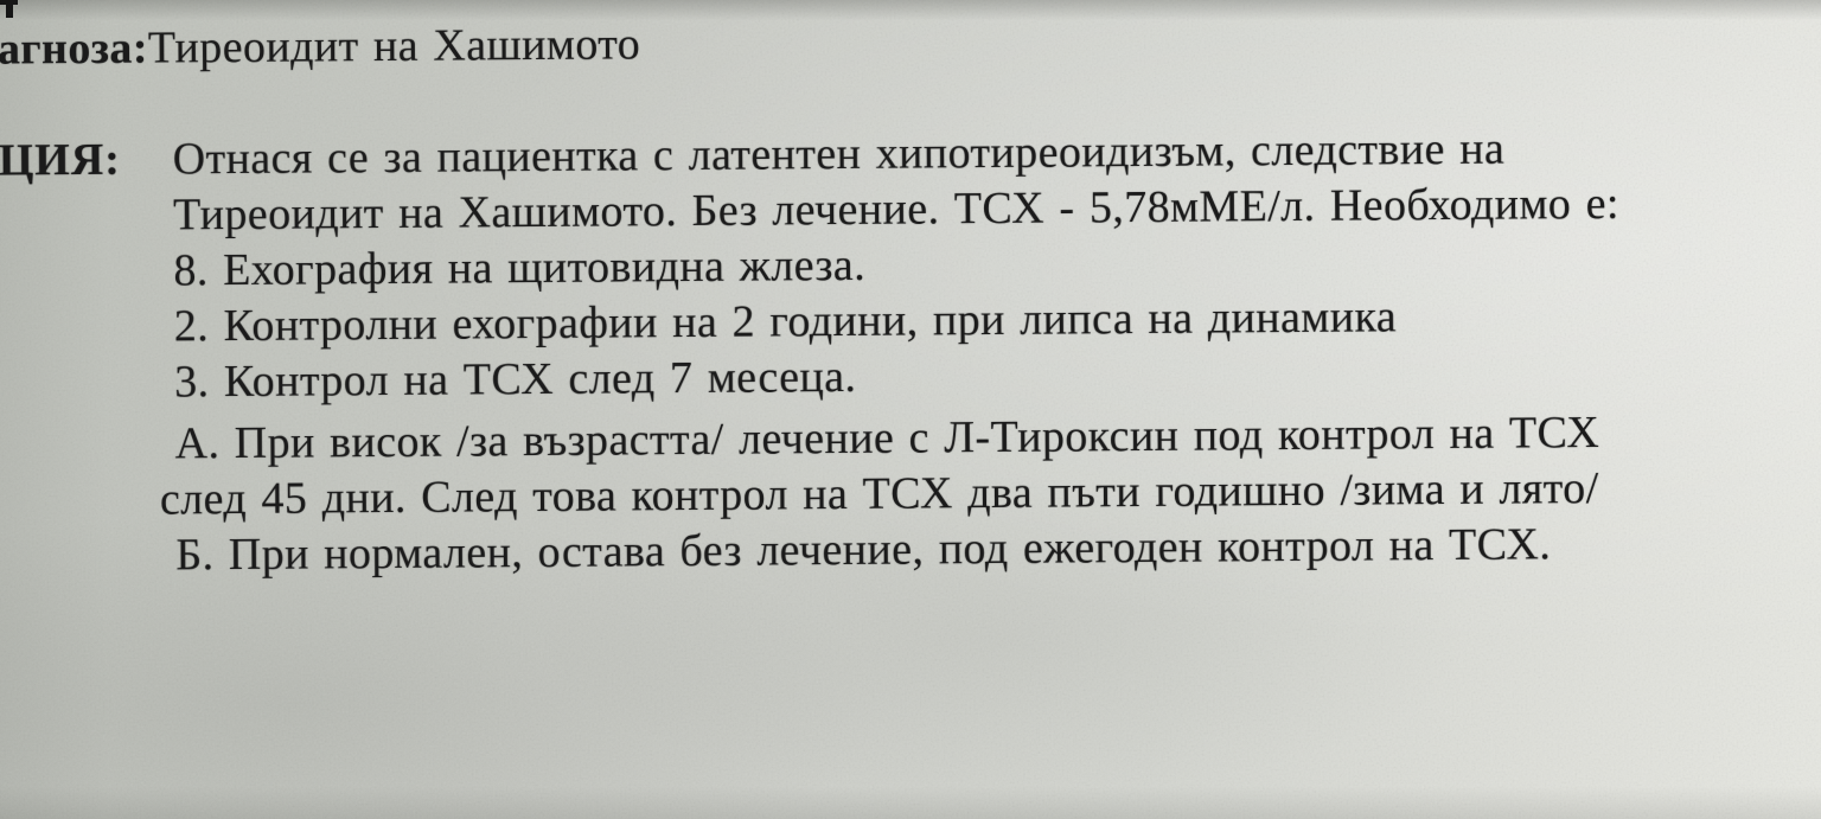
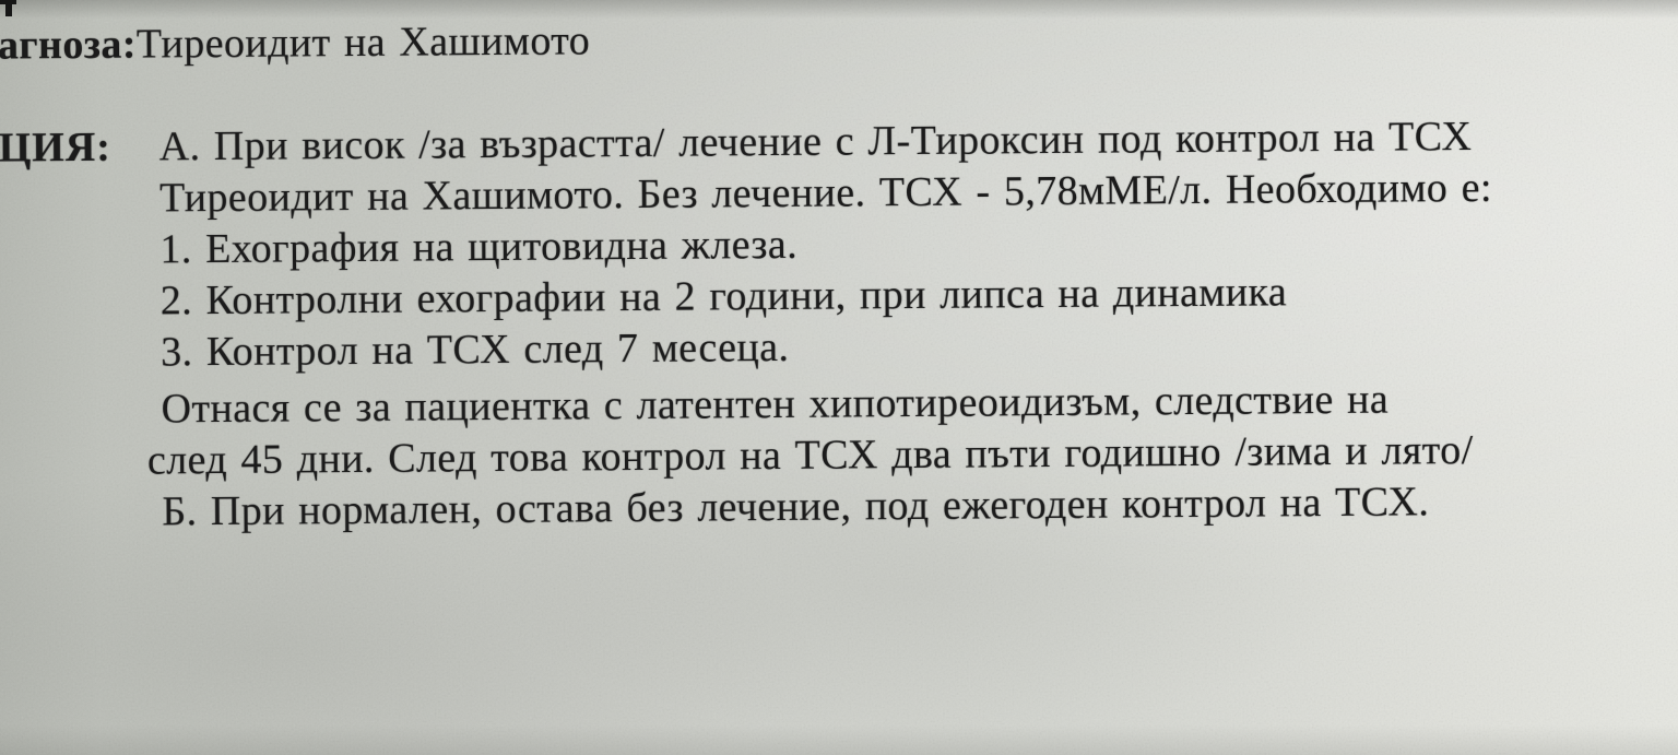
  агноза:Тиреоидит на Хашимото
  ЦИЯ:
- Отнася се за пациентка с латентен хипотиреоидизъм, следствие на
+ А. При висок /за възрастта/ лечение с Л-Тироксин под контрол на ТСХ
  Тиреоидит на Хашимото. Без лечение. ТСХ - 5,78мМЕ/л. Необходимо е:
- 8. Ехография на щитовидна жлеза.
+ 1. Ехография на щитовидна жлеза.
  2. Контролни ехографии на 2 години, при липса на динамика
  3. Контрол на ТСХ след 7 месеца.
- А. При висок /за възрастта/ лечение с Л-Тироксин под контрол на ТСХ
+ Отнася се за пациентка с латентен хипотиреоидизъм, следствие на
  след 45 дни. След това контрол на ТСХ два пъти годишно /зима и лято/
  Б. При нормален, остава без лечение, под ежегоден контрол на ТСХ.
